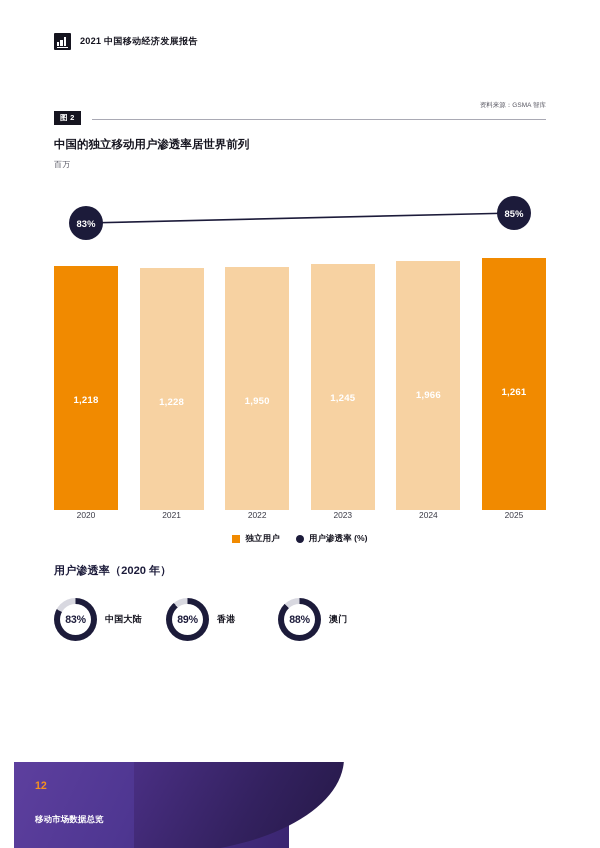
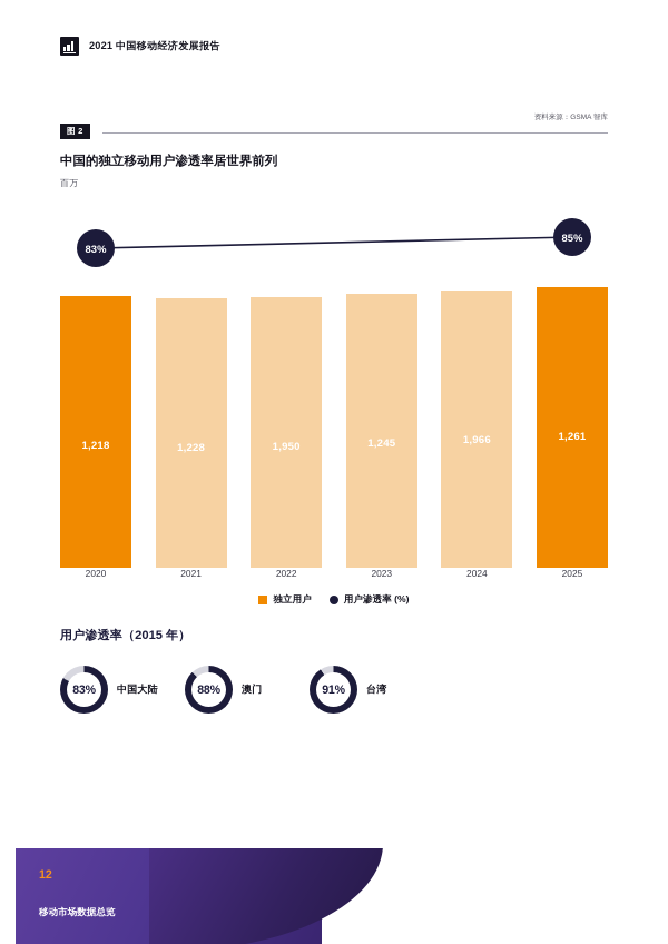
  2021 中国移动经济发展报告
  图 2
  中国的独立移动用户渗透率居世界前列
  百万
  1,218
  1,228
  1,950
  1,245
  1,966
  1,261
  83%
  85%
  2020
  2021
  2022
  2023
  2024
  2025
  独立用户
  用户渗透率 (%)
- 用户渗透率（2020 年）
+ 用户渗透率（2015 年）
  83%
  中国大陆
- 89%
- 香港
  88%
  澳门
+ 91%
+ 台湾
  12
  移动市场数据总览
